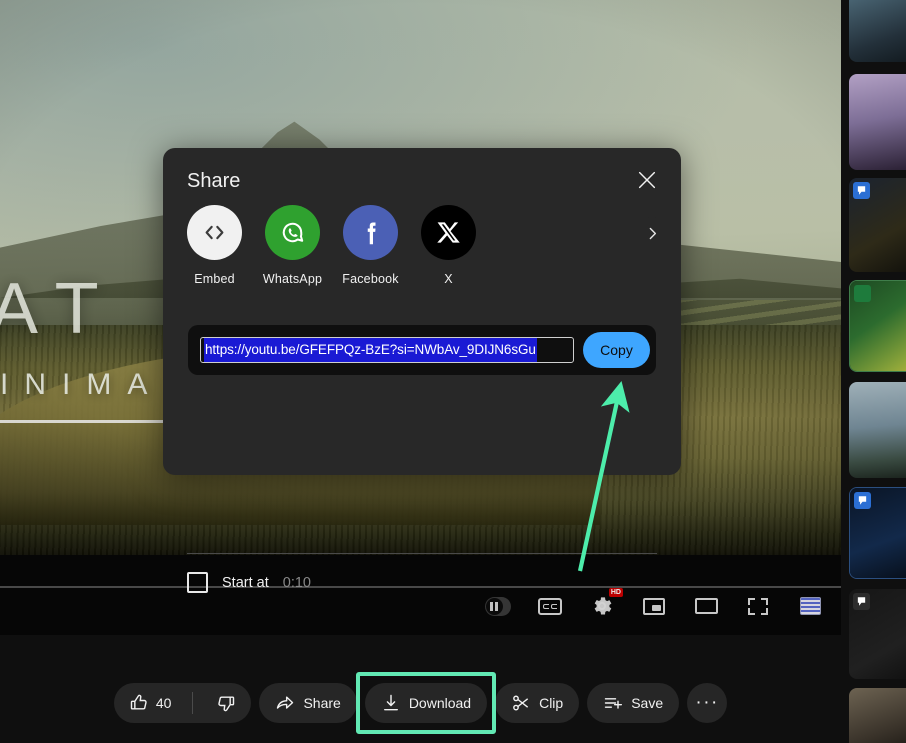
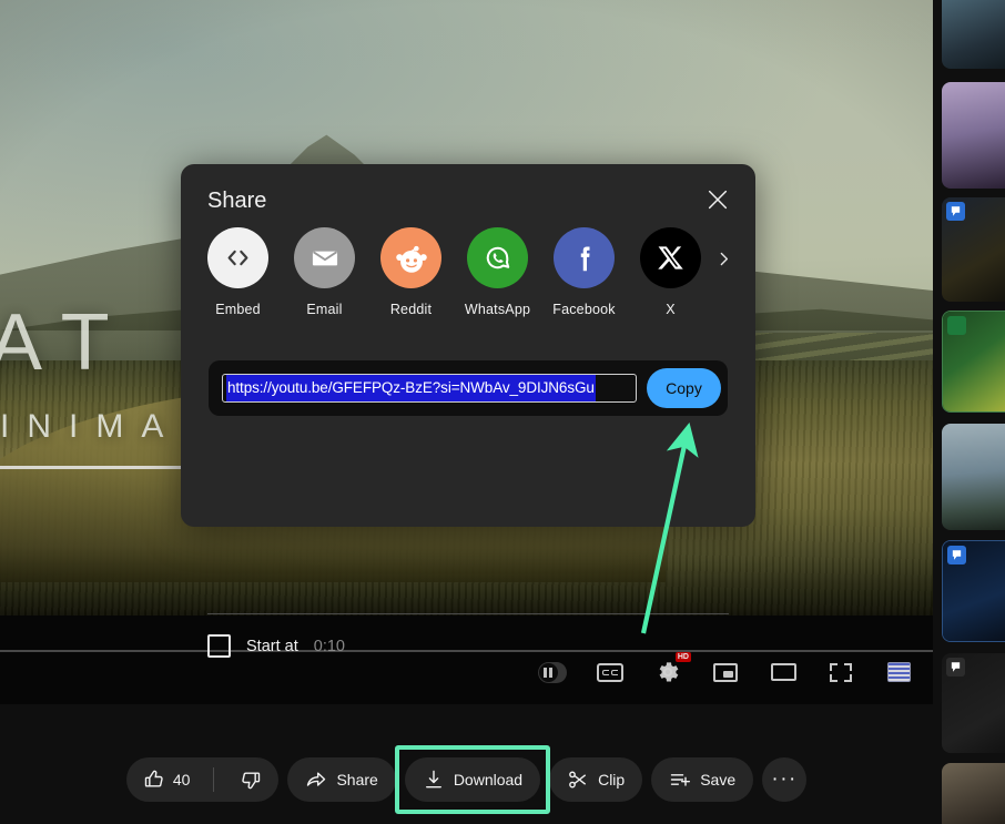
  AT
  INIMA
  40
  Share
  Download
  Clip
  Save
  ···
  Share
  Embed
+ Email
+ Reddit
  WhatsApp
  Facebook
  X
  Start at
  0:10
  https://youtu.be/GFEFPQz-BzE?si=NWbAv_9DIJN6sGu
  Copy
